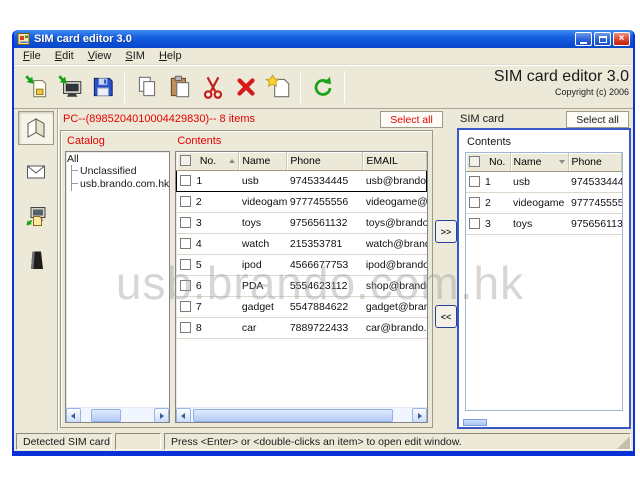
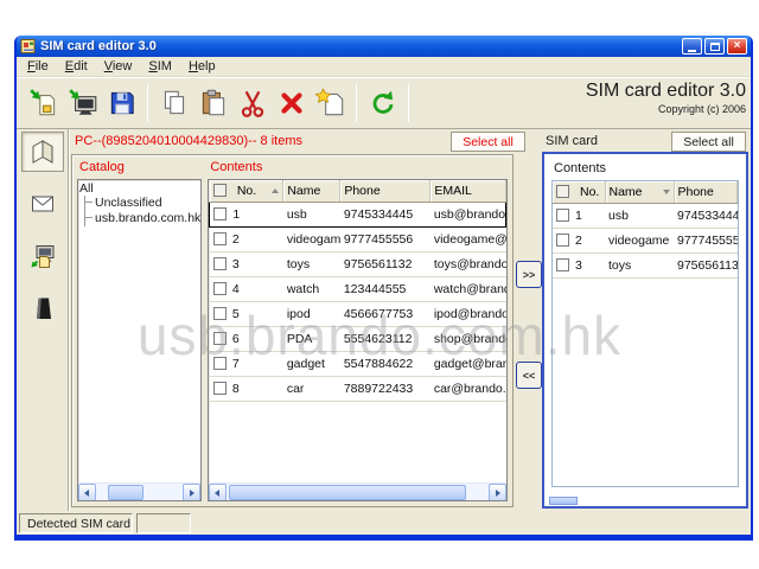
  usb.brando.com.hk
  SIM card editor 3.0
  ×
  File
  Edit
  View
  SIM
  Help
  SIM card editor 3.0
  Copyright (c) 2006
  PC--(8985204010004429830)-- 8 items
  Select all
  SIM card
  Select all
  Catalog
  All
  Unclassified
  usb.brando.com.hk
  Contents
  No.	Name	Phone	EMAIL
  1	usb	9745334445	usb@brando
  3	toys	9756561132	toys@brando
- 4	watch	215353781	watch@bran
+ 4	watch	123444555	watch@bran
  5	ipod	4566677753	ipod@brando
  6	PDA	5554623112	shop@brand
  7	gadget	5547884622	gadget@bra
  8	car	7889722433	car@brando.
  >>
  <<
  Contents
  No.	Name	Phone
  1	usb	974533444
  2	videogame	977745555
  3	toys	975656113
  Detected SIM card
- Press <Enter> or <double-clicks an item> to open edit window.
